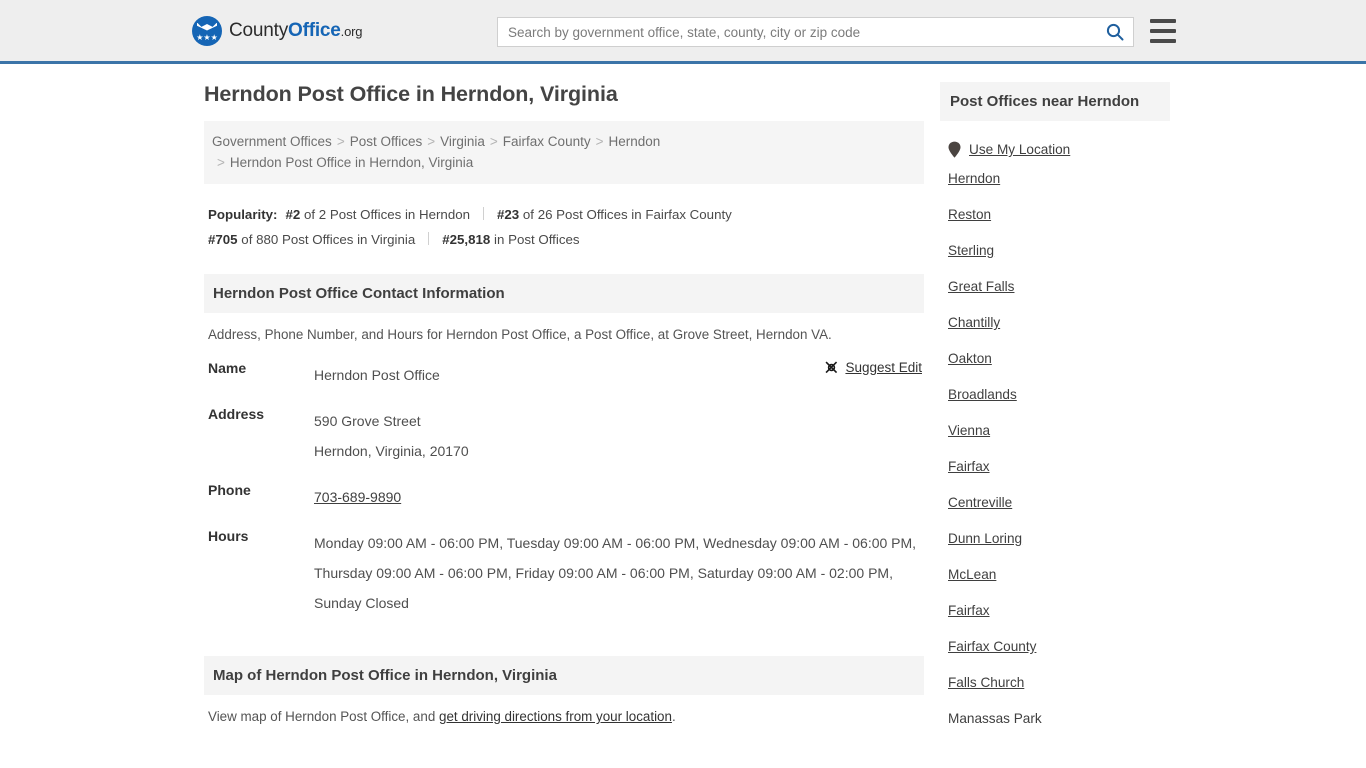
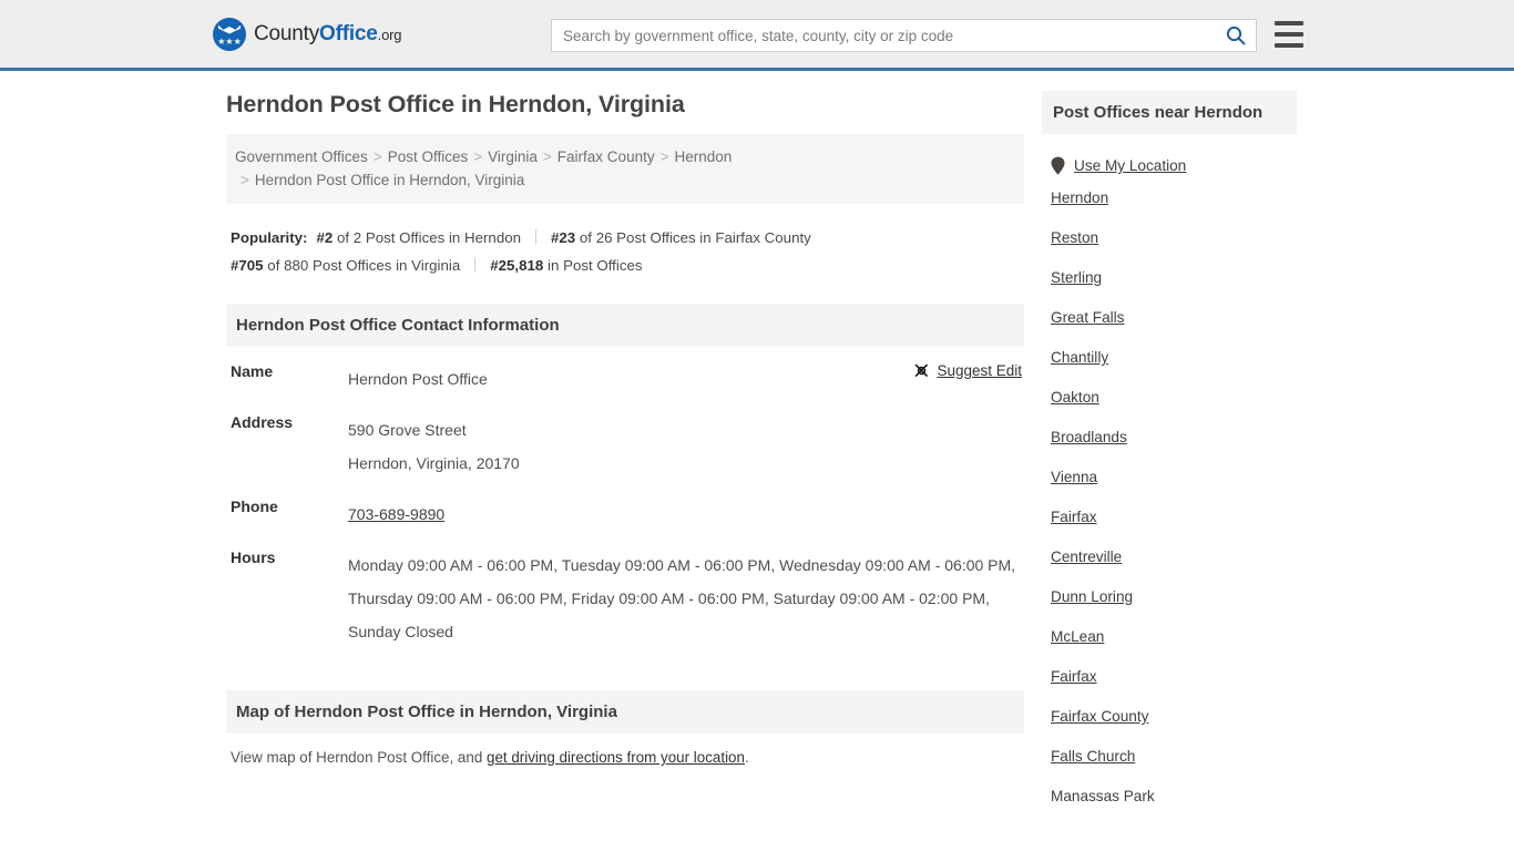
  ★★★
  CountyOffice.org
  Search by government office, state, county, city or zip code
  Herndon Post Office in Herndon, Virginia
  Government Offices > Post Offices > Virginia > Fairfax County > Herndon
  > Herndon Post Office in Herndon, Virginia
  Popularity: #2 of 2 Post Offices in Herndon #23 of 26 Post Offices in Fairfax County
  #705 of 880 Post Offices in Virginia #25,818 in Post Offices
  Herndon Post Office Contact Information
- Address, Phone Number, and Hours for Herndon Post Office, a Post Office, at Grove Street, Herndon VA.
  Name	Herndon Post Office	Suggest Edit
  Address	590 Grove Street Herndon, Virginia, 20170
  Phone	703-689-9890
  Hours	Monday 09:00 AM - 06:00 PM, Tuesday 09:00 AM - 06:00 PM, Wednesday 09:00 AM - 06:00 PM, Thursday 09:00 AM - 06:00 PM, Friday 09:00 AM - 06:00 PM, Saturday 09:00 AM - 02:00 PM, Sunday Closed
  Map of Herndon Post Office in Herndon, Virginia
  View map of Herndon Post Office, and get driving directions from your location.
  Post Offices near Herndon
  Use My Location
  Herndon
  Reston
  Sterling
  Great Falls
  Chantilly
  Oakton
  Broadlands
  Vienna
  Fairfax
  Centreville
  Dunn Loring
  McLean
  Fairfax
  Fairfax County
  Falls Church
  Manassas Park
